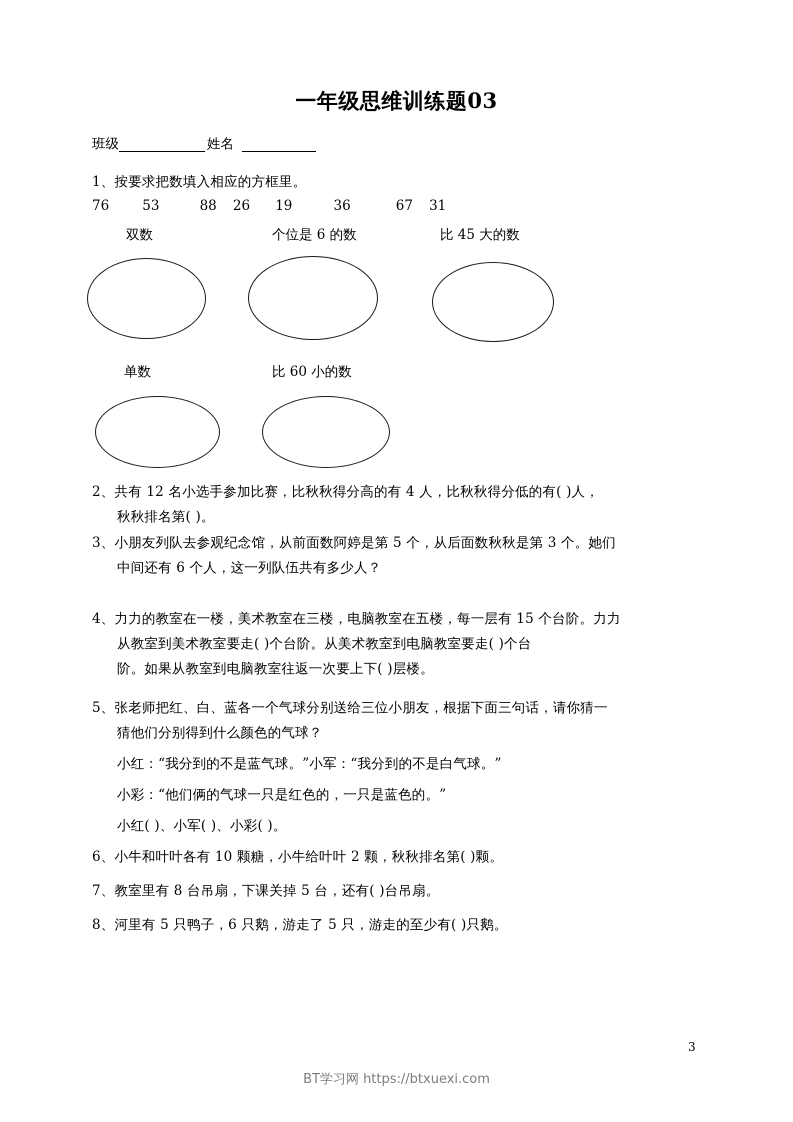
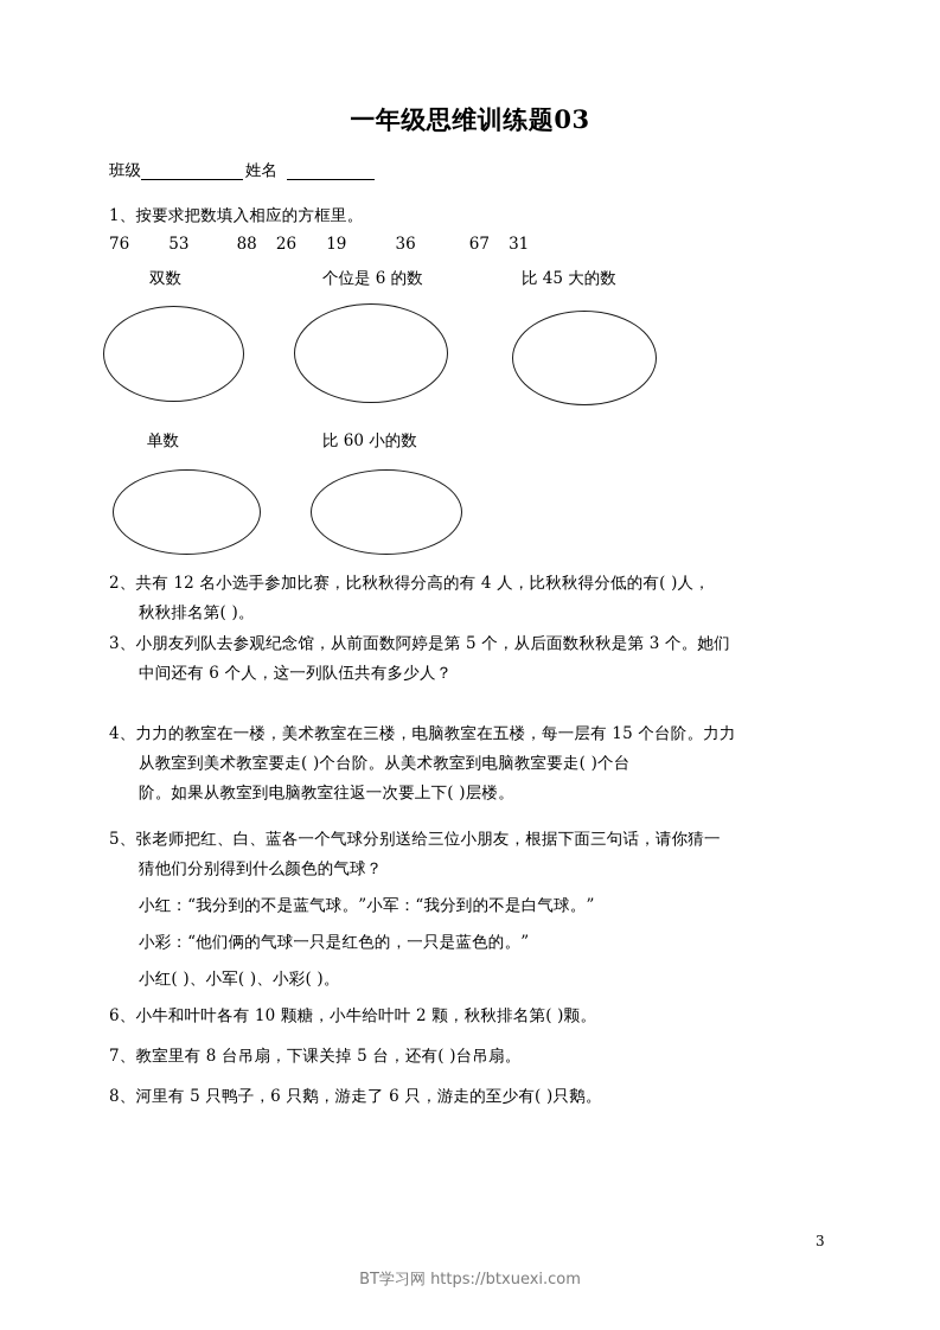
  一年级思维训练题03
  班级
  姓名
  1、按要求把数填入相应的方框里。
  76 53 88 26 19 36 67 31
  双数
  个位是 6 的数
  比 45 大的数
  单数
  比 60 小的数
  2、共有 12 名小选手参加比赛，比秋秋得分高的有 4 人，比秋秋得分低的有( )人，
  秋秋排名第( )。
  3、小朋友列队去参观纪念馆，从前面数阿婷是第 5 个，从后面数秋秋是第 3 个。她们
  中间还有 6 个人，这一列队伍共有多少人？
  4、力力的教室在一楼，美术教室在三楼，电脑教室在五楼，每一层有 15 个台阶。力力
  从教室到美术教室要走( )个台阶。从美术教室到电脑教室要走( )个台
  阶。如果从教室到电脑教室往返一次要上下( )层楼。
  5、张老师把红、白、蓝各一个气球分别送给三位小朋友，根据下面三句话，请你猜一
  猜他们分别得到什么颜色的气球？
  小红：“我分到的不是蓝气球。”小军：“我分到的不是白气球。”
  小彩：“他们俩的气球一只是红色的，一只是蓝色的。”
  小红( )、小军( )、小彩( )。
  6、小牛和叶叶各有 10 颗糖，小牛给叶叶 2 颗，秋秋排名第( )颗。
  7、教室里有 8 台吊扇，下课关掉 5 台，还有( )台吊扇。
- 8、河里有 5 只鸭子，6 只鹅，游走了 5 只，游走的至少有( )只鹅。
+ 8、河里有 5 只鸭子，6 只鹅，游走了 6 只，游走的至少有( )只鹅。
  3
  BT学习网 https://btxuexi.com
